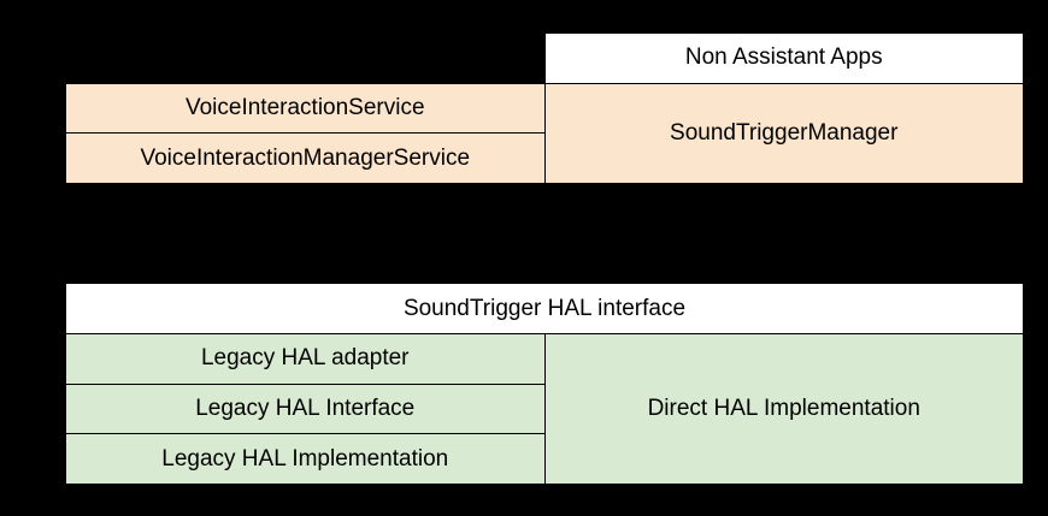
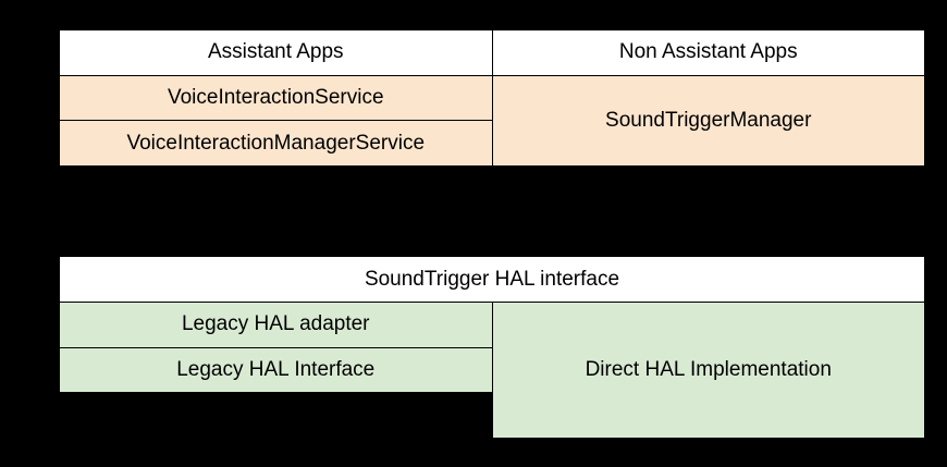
+ Assistant Apps
  Non Assistant Apps
  VoiceInteractionService
  SoundTriggerManager
  VoiceInteractionManagerService
  SoundTrigger HAL interface
  Legacy HAL adapter
  Direct HAL Implementation
  Legacy HAL Interface
- Legacy HAL Implementation
